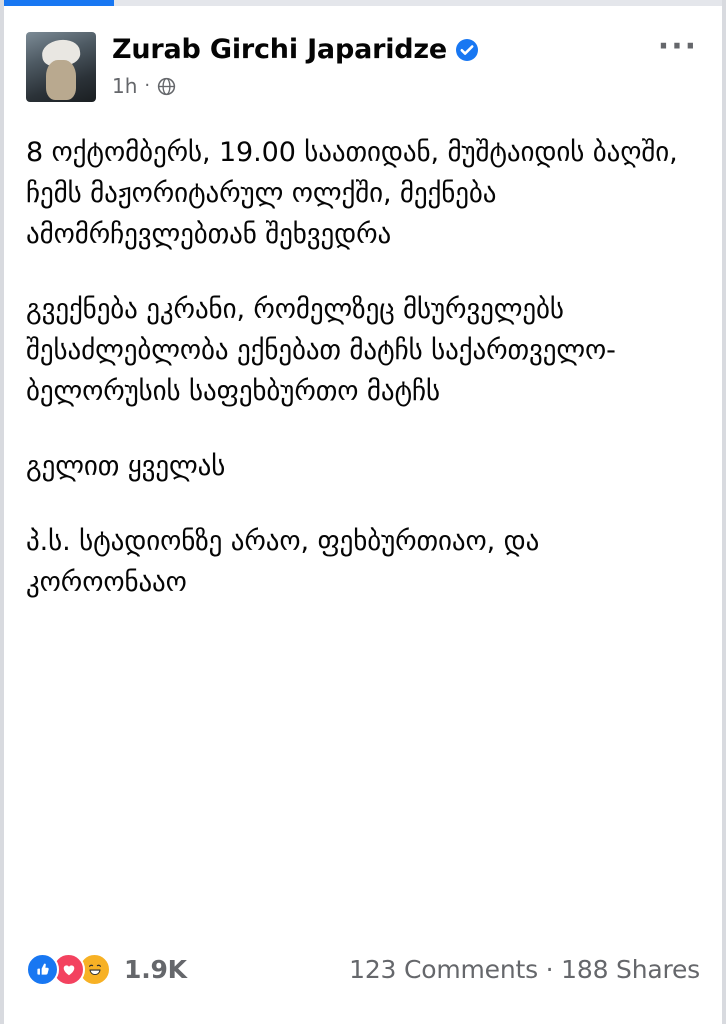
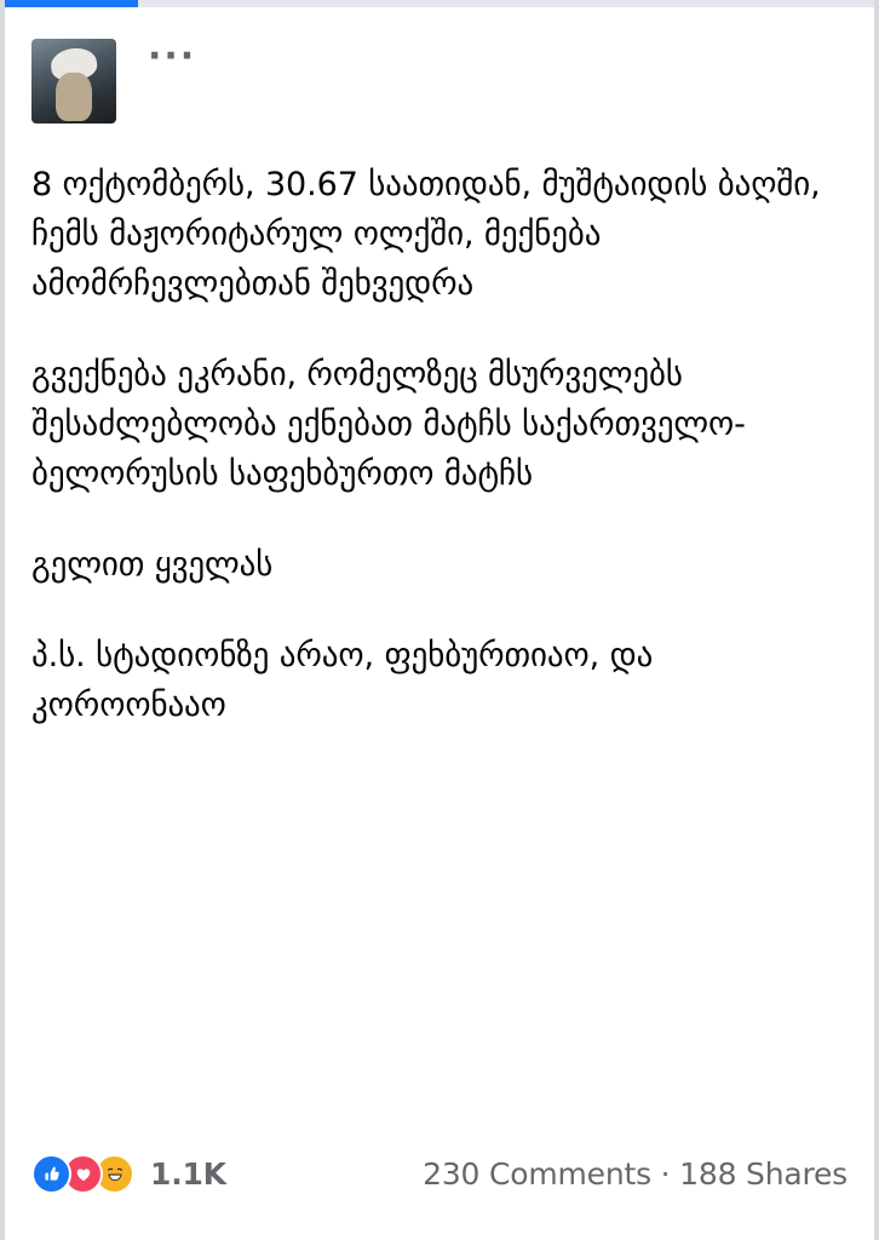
- Zurab Girchi Japaridze
- 1h
- ·
  ···
- 8 ოქტომბერს, 19.00 საათიდან, მუშტაიდის ბაღში, ჩემს მაჟორიტარულ ოლქში, მექნება ამომრჩევლებთან შეხვედრა
+ 8 ოქტომბერს, 30.67 საათიდან, მუშტაიდის ბაღში, ჩემს მაჟორიტარულ ოლქში, მექნება ამომრჩევლებთან შეხვედრა
  გვექნება ეკრანი, რომელზეც მსურველებს შესაძლებლობა ექნებათ მატჩს საქართველო-ბელორუსის საფეხბურთო მატჩს
  გელით ყველას
  პ.ს. სტადიონზე არაო, ფეხბურთიაო, და კოროონააო
- 1.9K
+ 1.1K
- 123 Comments · 188 Shares
+ 230 Comments · 188 Shares
